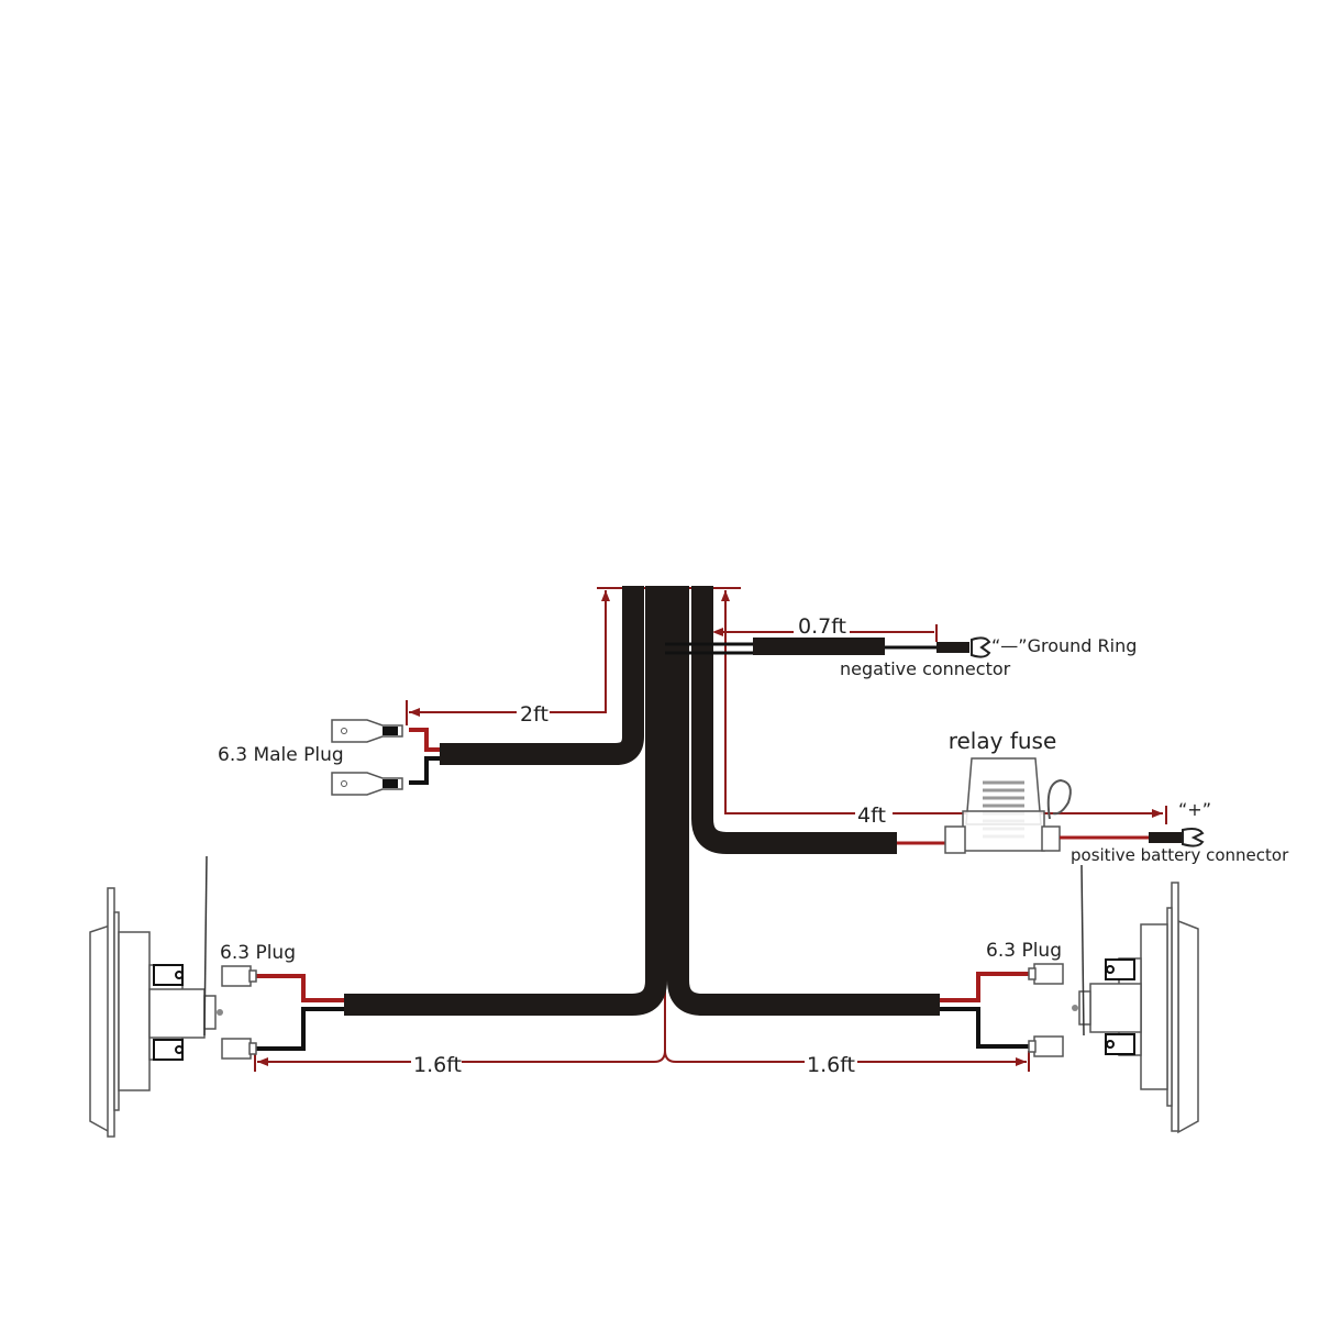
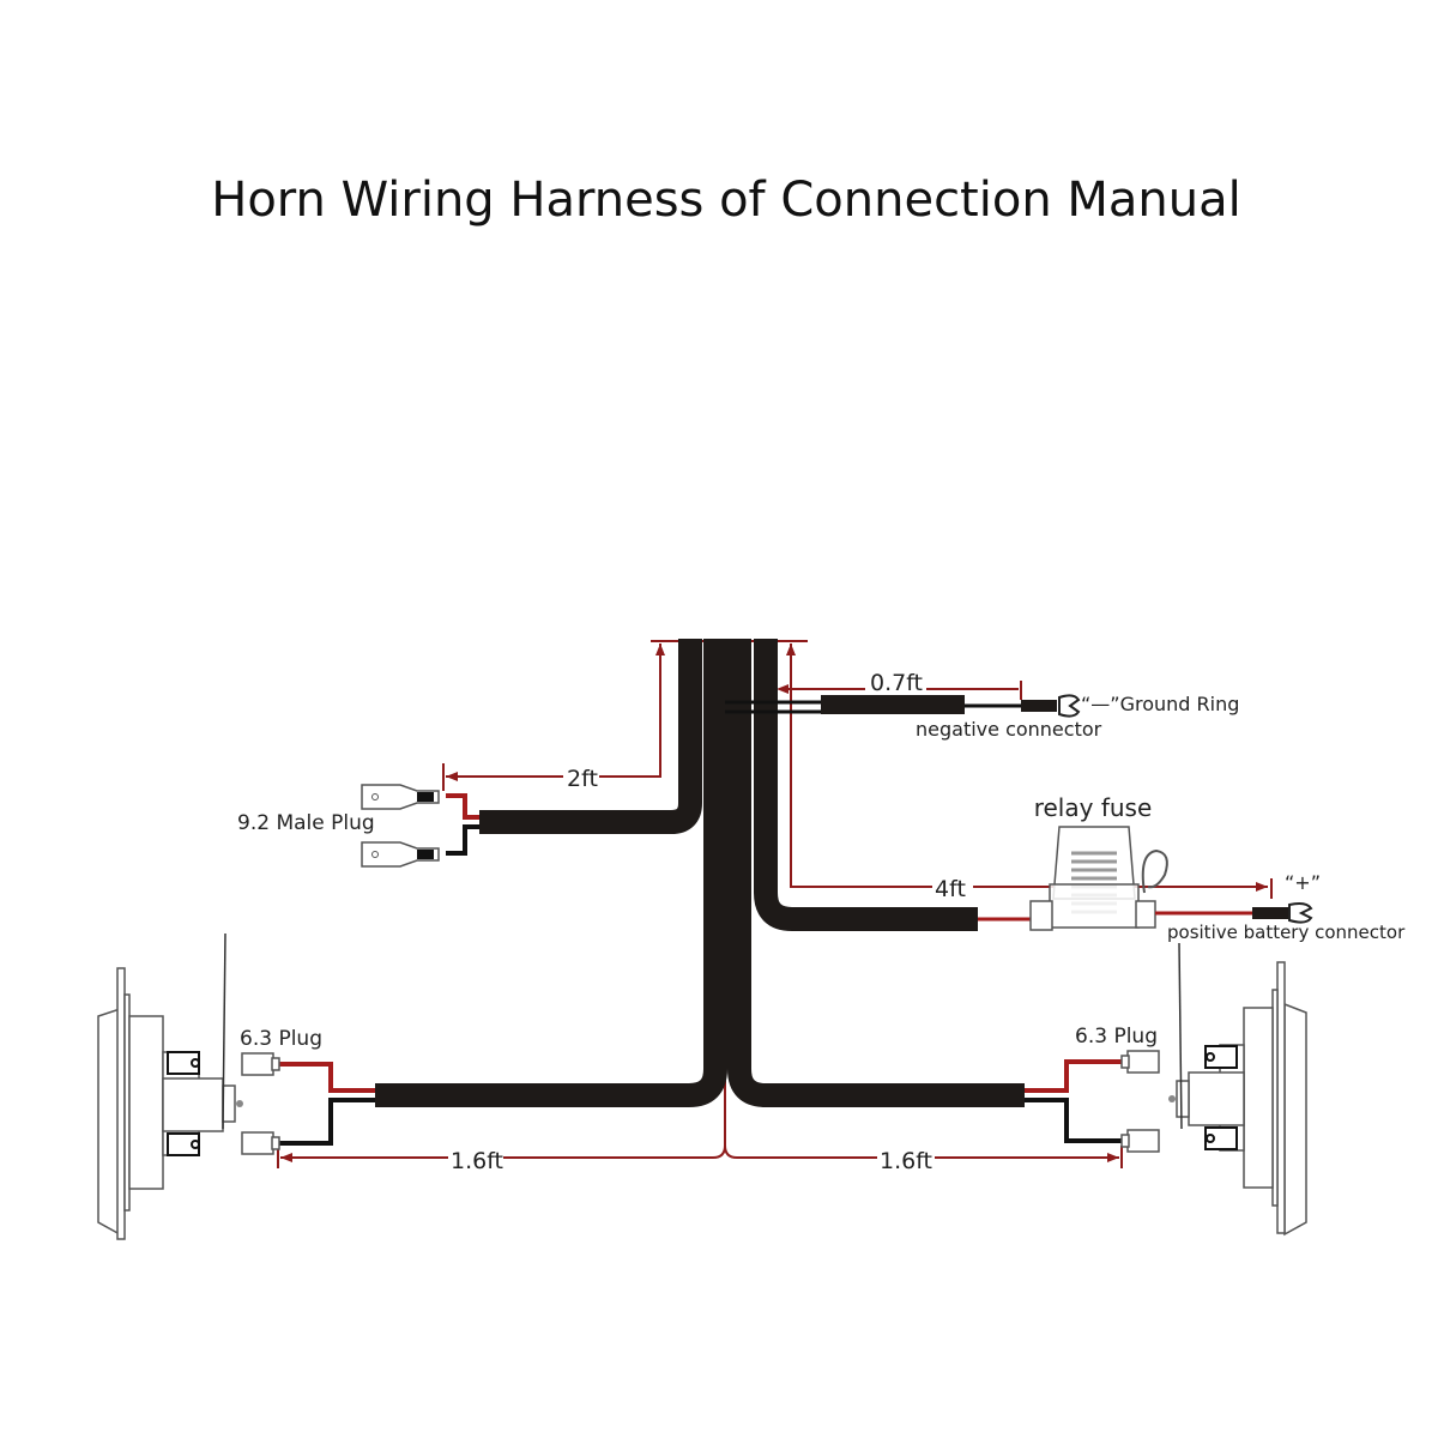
+ Horn Wiring Harness of Connection Manual
  “—”Ground Ring
  negative connector
  0.7ft
  2ft
- 6.3 Male Plug
+ 9.2 Male Plug
  relay fuse
  4ft
  “+”
  positive battery connector
  6.3 Plug
  1.6ft
  6.3 Plug
  1.6ft
